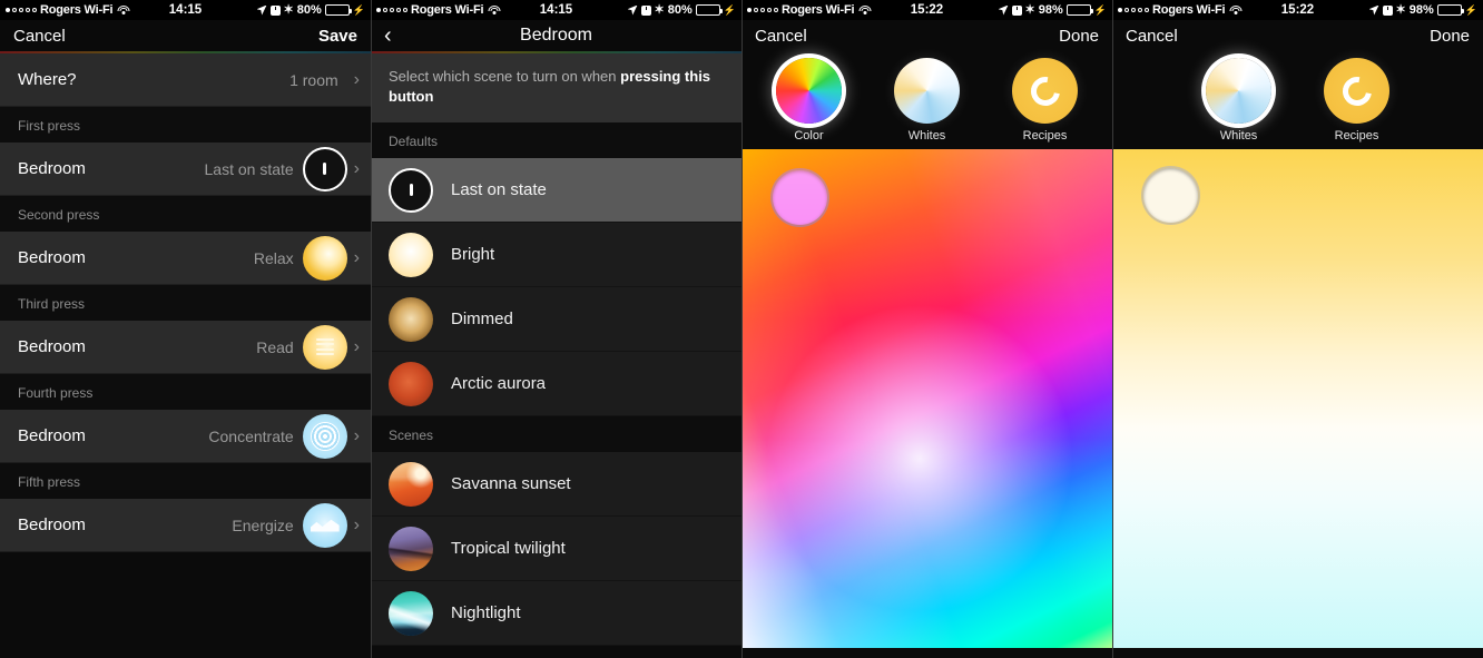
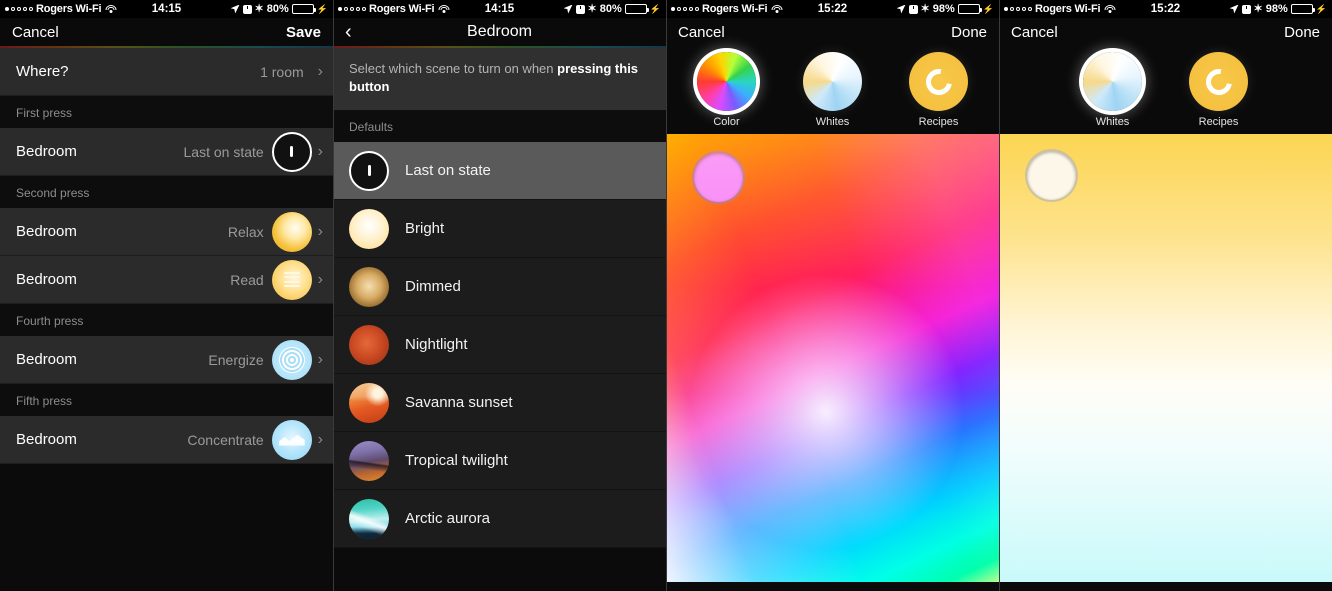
  Rogers Wi-Fi
  14:15
  ✶
  80%
  ⚡
  Cancel
  Save
  Where?
  1 room
  ›
  First press
  Bedroom
  Last on state
  ›
  Second press
  Bedroom
  Relax
  ›
- Third press
  Bedroom
  Read
  ›
  Fourth press
  Bedroom
- Concentrate
+ Energize
  ›
  Fifth press
  Bedroom
- Energize
+ Concentrate
  ›
  Rogers Wi-Fi
  14:15
  ✶
  80%
  ⚡
  ‹
  Bedroom
  Select which scene to turn on when pressing this button
  Defaults
  Last on state
  Bright
  Dimmed
- Arctic aurora
+ Nightlight
- Scenes
  Savanna sunset
  Tropical twilight
- Nightlight
+ Arctic aurora
  Rogers Wi-Fi
  15:22
  ✶
  98%
  ⚡
  Cancel
  Done
  Color
  Whites
  Recipes
  Rogers Wi-Fi
  15:22
  ✶
  98%
  ⚡
  Cancel
  Done
  Whites
  Recipes
